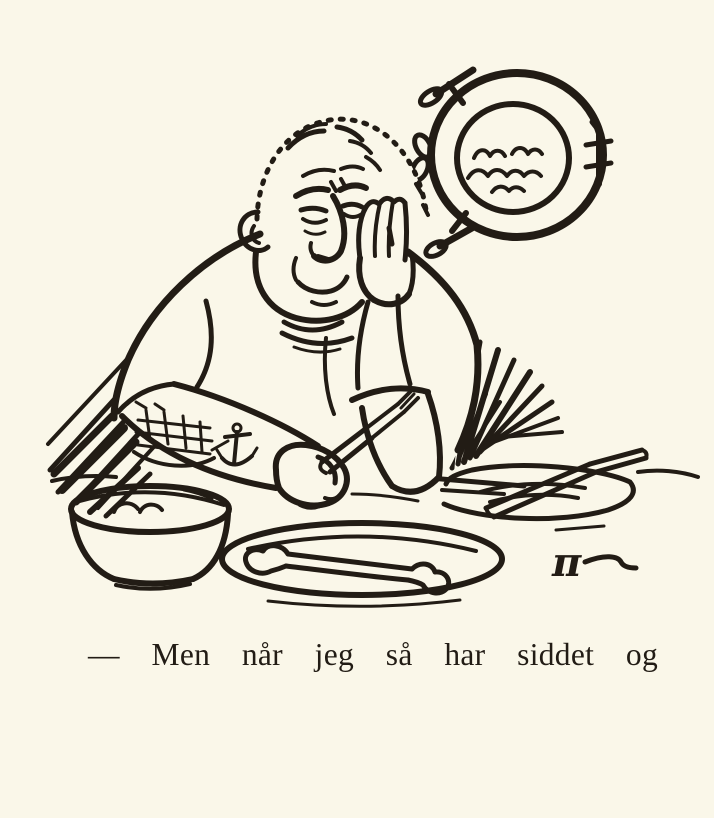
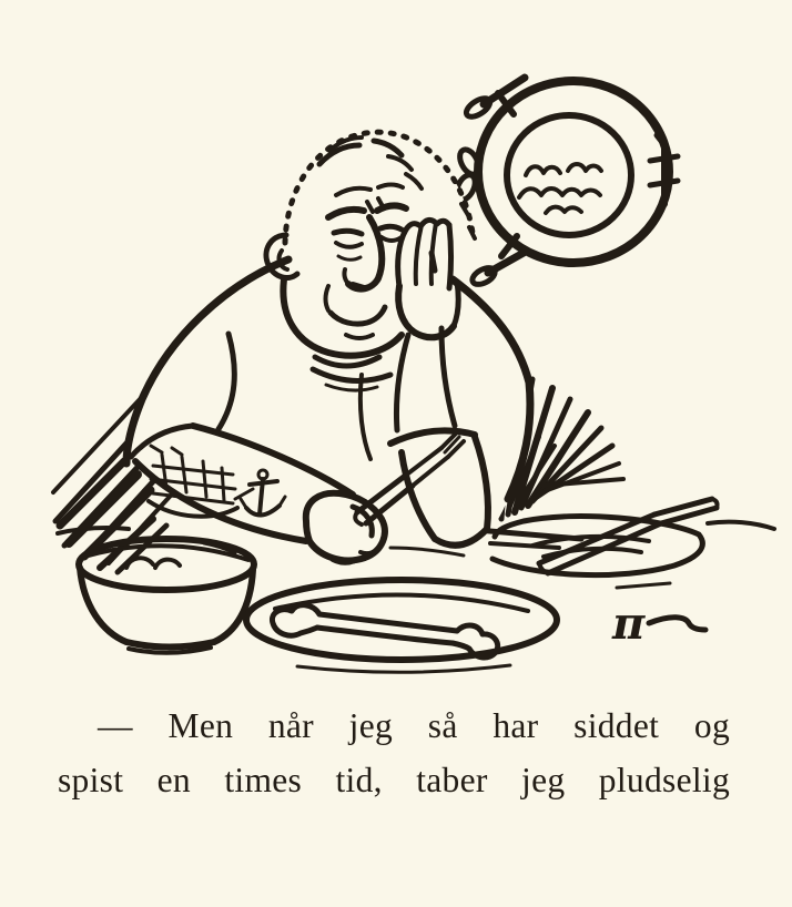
  π
  — Men når jeg så har siddet og
+ spist en times tid, taber jeg pludselig
